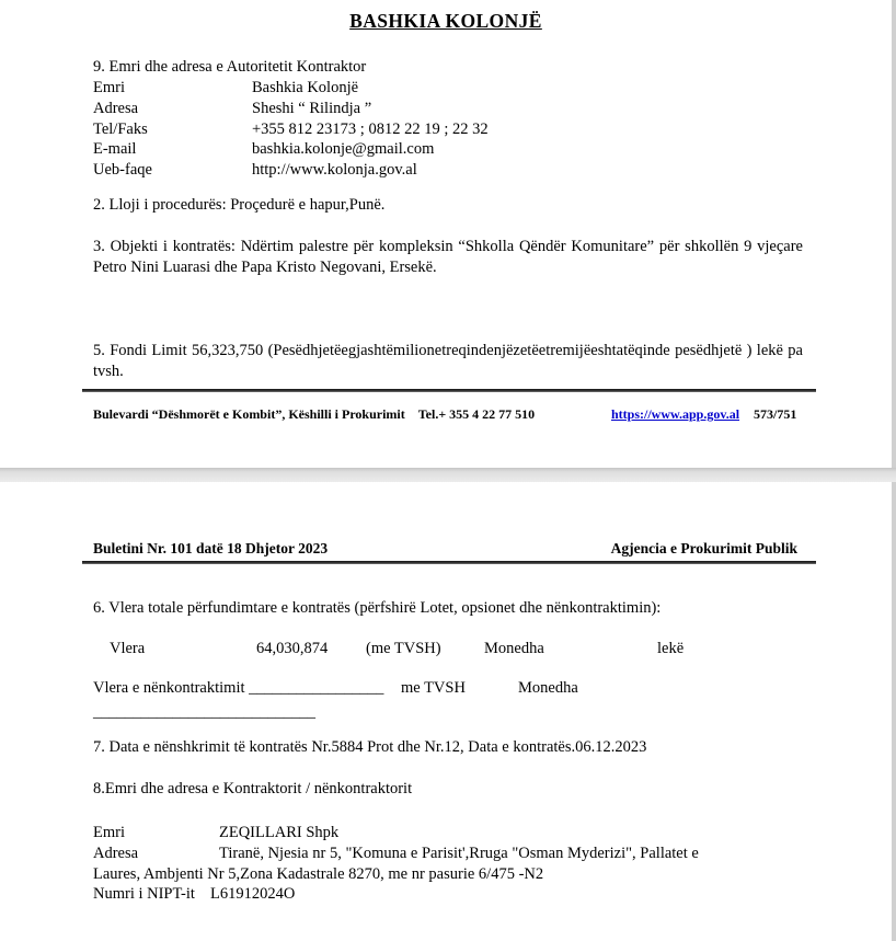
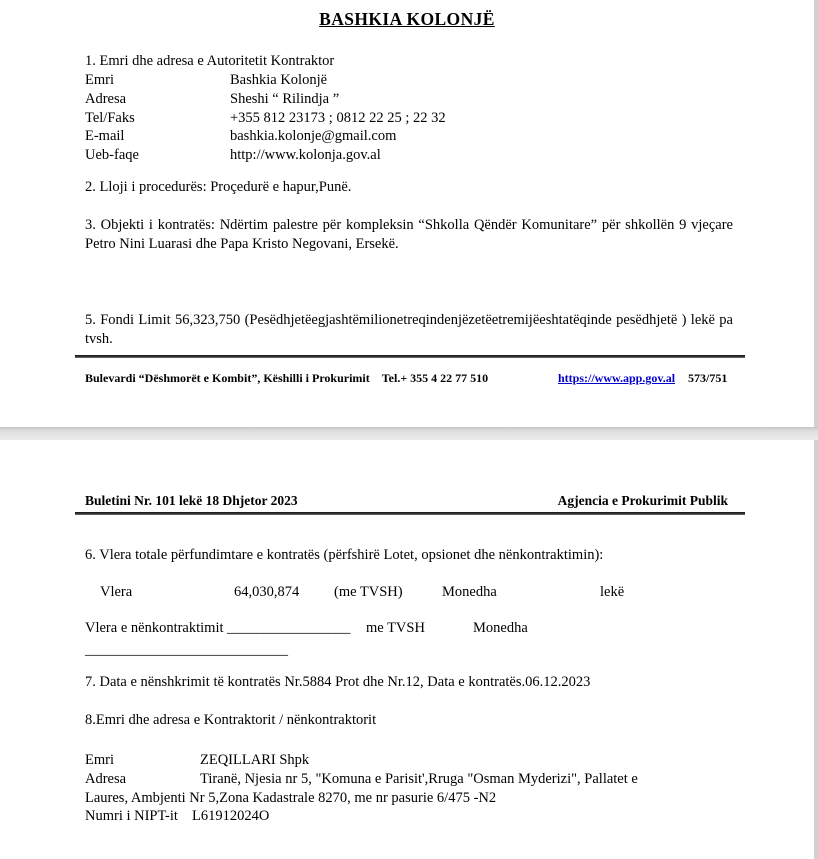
  BASHKIA KOLONJË
- 9. Emri dhe adresa e Autoritetit Kontraktor
+ 1. Emri dhe adresa e Autoritetit Kontraktor
  Emri
  Bashkia Kolonjë
  Adresa
  Sheshi “ Rilindja ”
  Tel/Faks
- +355 812 23173 ; 0812 22 19 ; 22 32
+ +355 812 23173 ; 0812 22 25 ; 22 32
  E-mail
  bashkia.kolonje@gmail.com
  Ueb-faqe
  http://www.kolonja.gov.al
  2. Lloji i procedurës: Proçedurë e hapur,Punë.
  3. Objekti i kontratës: Ndërtim palestre për kompleksin “Shkolla Qëndër Komunitare” për shkollën 9 vjeçare Petro Nini Luarasi dhe Papa Kristo Negovani, Ersekë.
  5. Fondi Limit 56,323,750 (Pesëdhjetëegjashtëmilionetreqindenjëzetëetremijëeshtatëqinde pesëdhjetë ) lekë pa tvsh.
  Bulevardi “Dëshmorët e Kombit”, Këshilli i Prokurimit Tel.+ 355 4 22 77 510
  https://www.app.gov.al
  573/751
- Buletini Nr. 101 datë 18 Dhjetor 2023
+ Buletini Nr. 101 lekë 18 Dhjetor 2023
  Agjencia e Prokurimit Publik
  6. Vlera totale përfundimtare e kontratës (përfshirë Lotet, opsionet dhe nënkontraktimin):
  Vlera
  64,030,874
  (me TVSH)
  Monedha
  lekë
  Vlera e nënkontraktimit _________________
  me TVSH
  Monedha
  ____________________________
  7. Data e nënshkrimit të kontratës Nr.5884 Prot dhe Nr.12, Data e kontratës.06.12.2023
  8.Emri dhe adresa e Kontraktorit / nënkontraktorit
  Emri
  ZEQILLARI Shpk
  Adresa
  Tiranë, Njesia nr 5, "Komuna e Parisit',Rruga "Osman Myderizi", Pallatet e
  Laures, Ambjenti Nr 5,Zona Kadastrale 8270, me nr pasurie 6/475 -N2
  Numri i NIPT-it
  L61912024O
